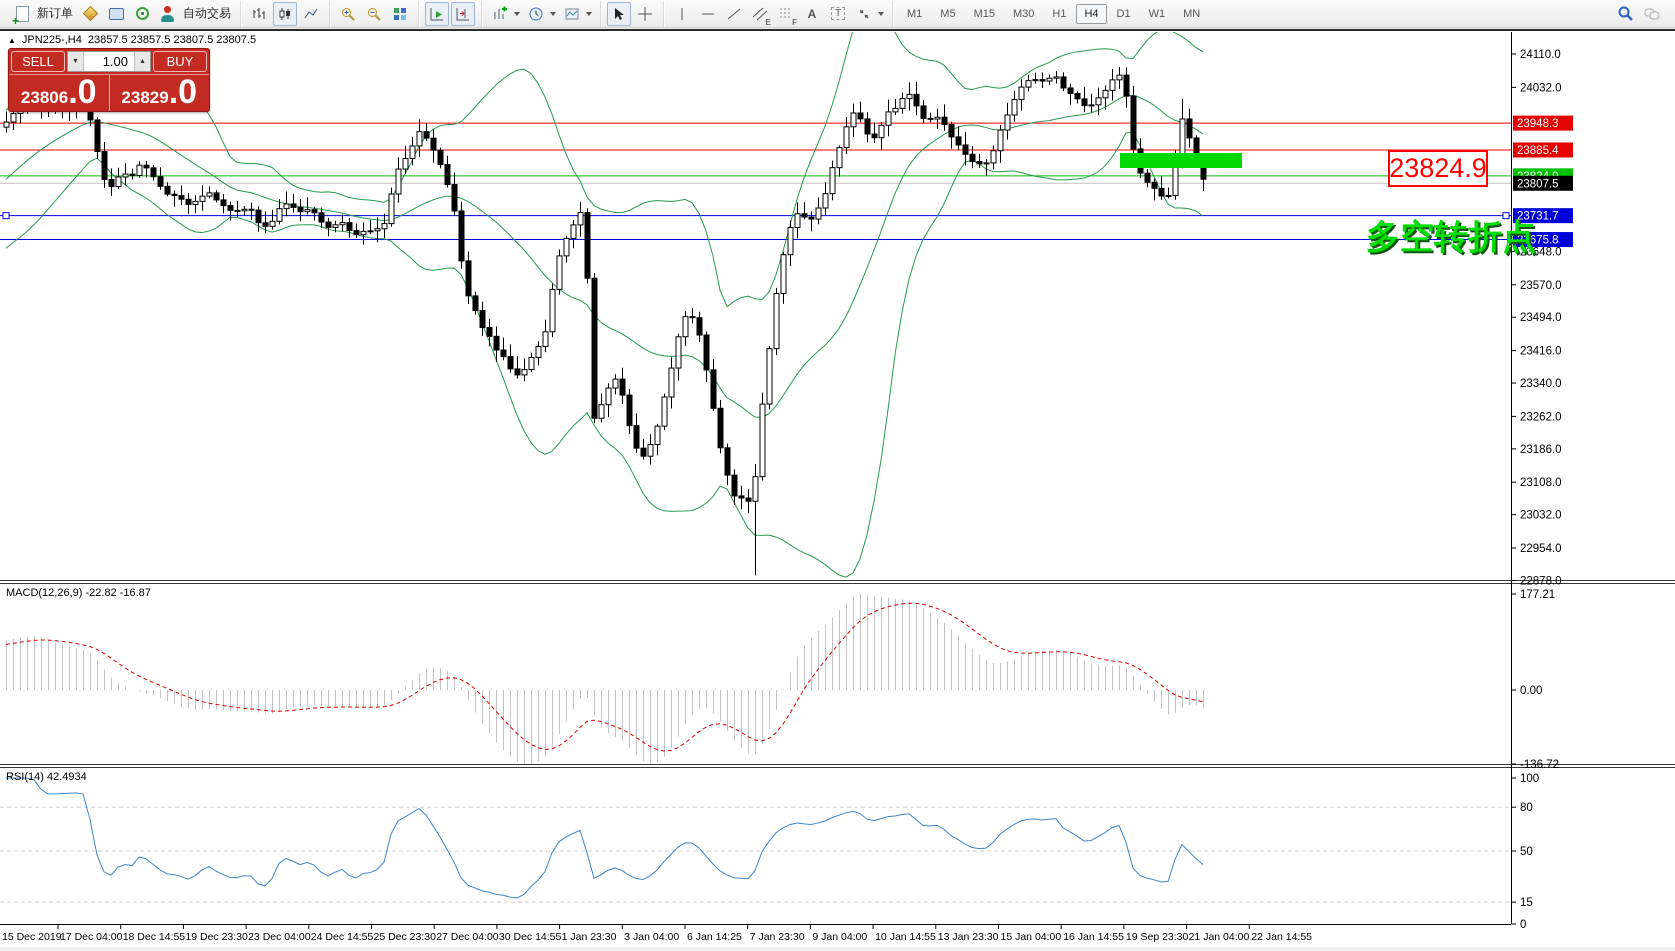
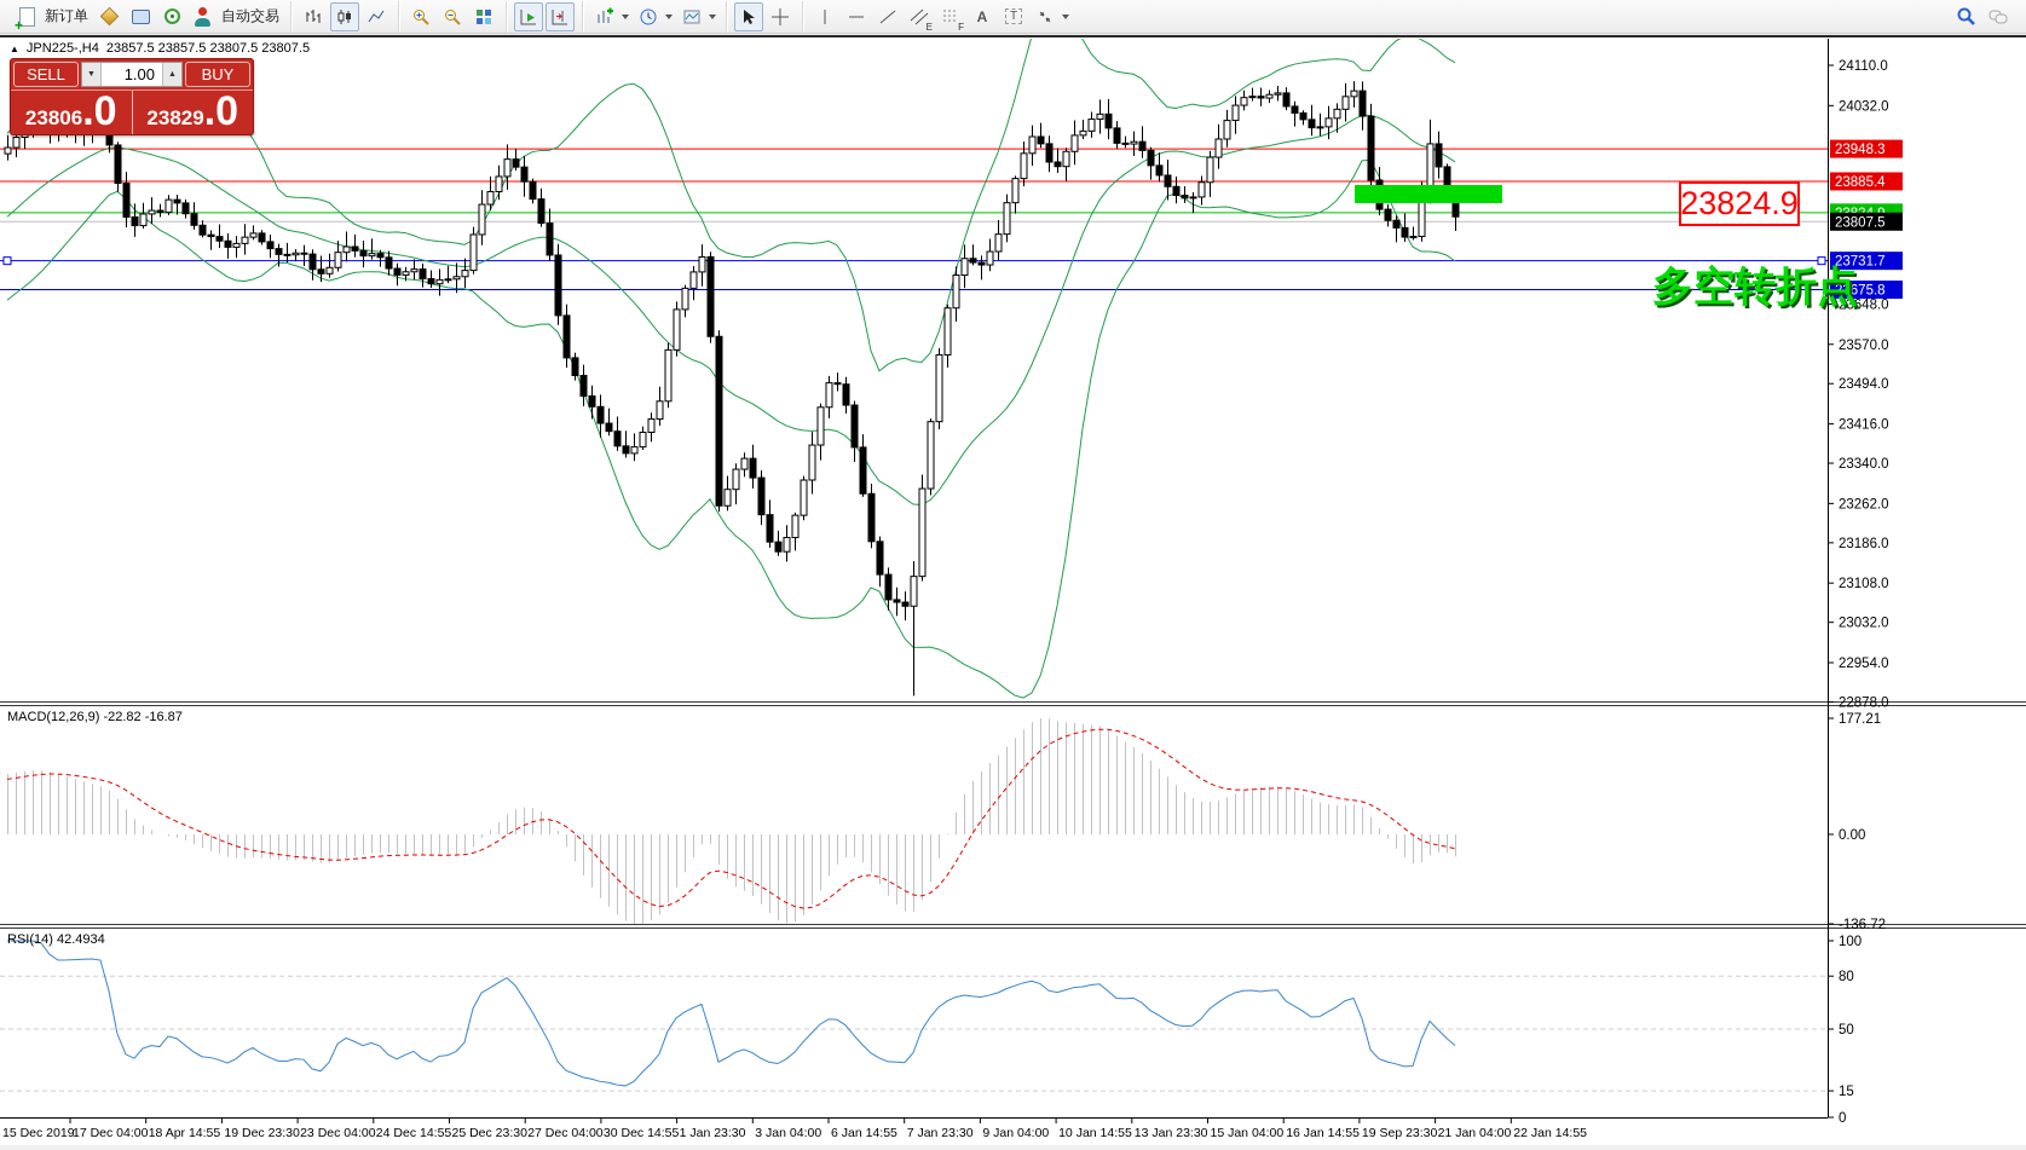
  +
  新订单
  自动交易
  E
  F
  A
  T
- M1
- M5
- M15
- M30
- H1
- H4
- D1
- W1
- MN
  24110.0
  24032.0
  23648.0
  23570.0
  23494.0
  23416.0
  23340.0
  23262.0
  23186.0
  23108.0
  23032.0
  22954.0
  22878.0
  23948.3
  23885.4
  23807.5
  23731.7
  23675.8
  177.21
  0.00
  -136.72
  100
  80
  50
  15
  0
  15 Dec 2019
  17 Dec 04:00
- 18 Dec 14:55
+ 18 Apr 14:55
  19 Dec 23:30
  23 Dec 04:00
  24 Dec 14:55
  25 Dec 23:30
  27 Dec 04:00
  30 Dec 14:55
  1 Jan 23:30
  3 Jan 04:00
- 6 Jan 14:25
+ 6 Jan 14:55
  7 Jan 23:30
  9 Jan 04:00
  10 Jan 14:55
  13 Jan 23:30
  15 Jan 04:00
  16 Jan 14:55
  19 Sep 23:30
  21 Jan 04:00
  22 Jan 14:55
  ▲
  JPN225-,H4
  23857.5 23857.5 23807.5 23807.5
  SELL
  1.00
  BUY
  23806
  .0
  23829
  .0
  MACD(12,26,9) -22.82 -16.87
  RSI(14) 42.4934
  23824.9
  多空转折点
